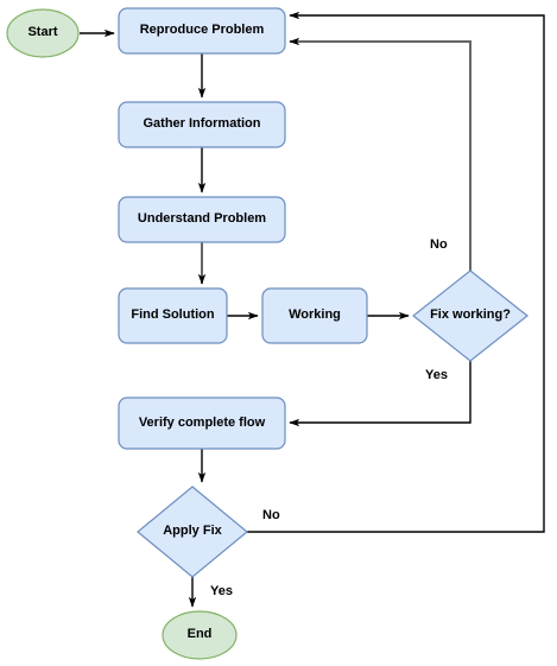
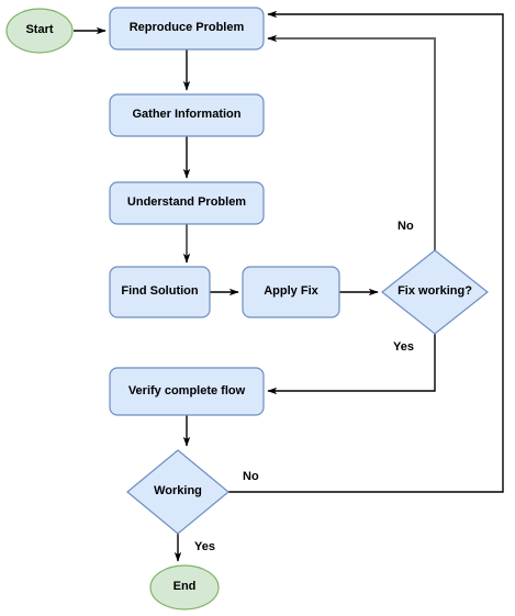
  Start
  Reproduce Problem
  Gather Information
  Understand Problem
  Find Solution
- Working
+ Apply Fix
  Fix working?
  Verify complete flow
- Apply Fix
+ Working
  End
  No
  Yes
  No
  Yes
